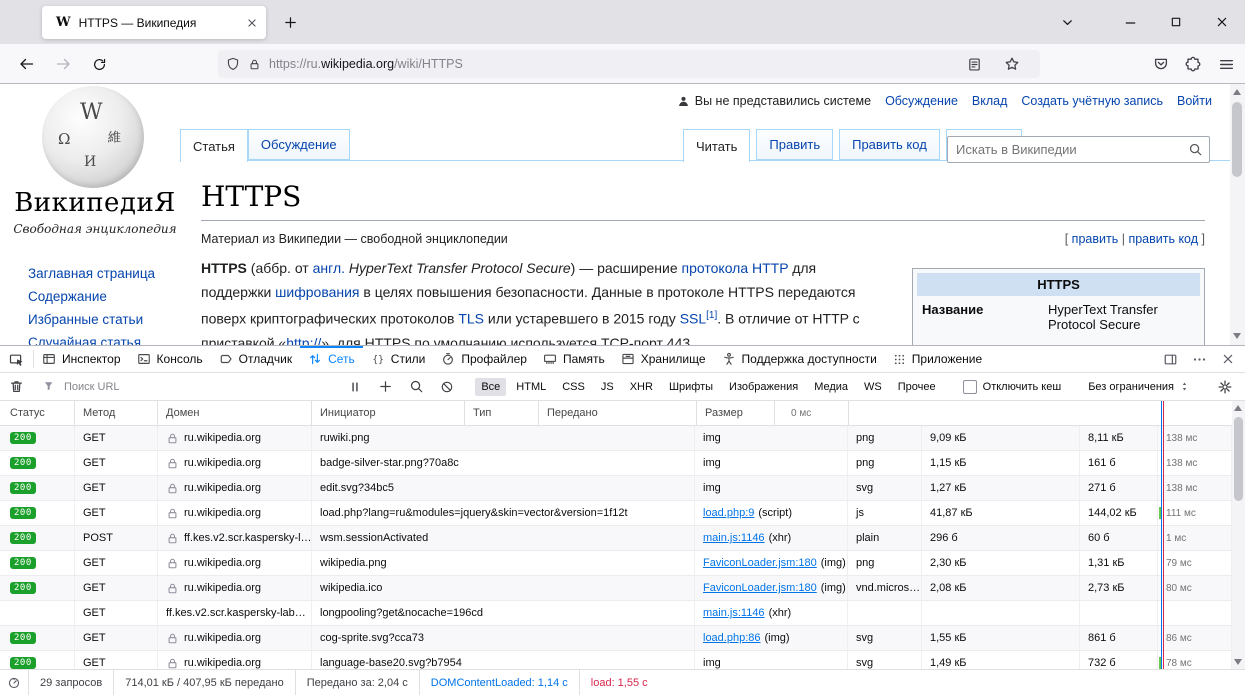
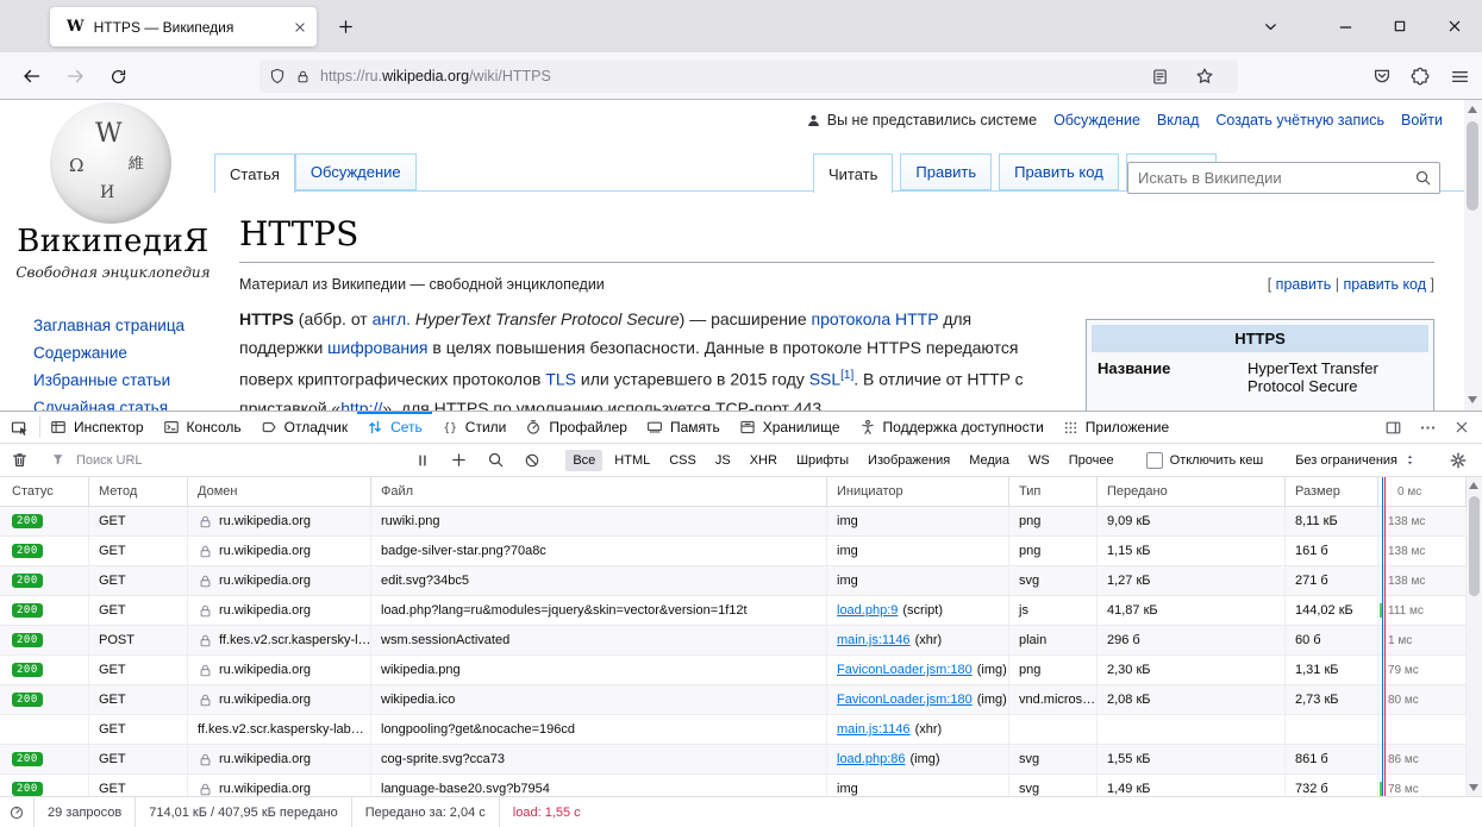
  W
  HTTPS — Википедия
  https://ru.wikipedia.org/wiki/HTTPS
  W
  Ω
  維
  И
  ВикипедиЯ
  Свободная энциклопедия
  Заглавная страница
  Содержание
  Избранные статьи
  Случайная статья
  Вы не представились системе
  Обсуждение
  Вклад
  Создать учётную запись
  Войти
  Статья
  Обсуждение
  Читать
  Править
  Править код
  Искать в Википедии
  HTTPS
  Материал из Википедии — свободной энциклопедии
  [ править | править код ]
  HTTPS (аббр. от англ. HyperText Transfer Protocol Secure) — расширение протокола HTTP для
  поддержки шифрования в целях повышения безопасности. Данные в протоколе HTTPS передаются
  поверх криптографических протоколов TLS или устаревшего в 2015 году SSL[1]. В отличие от HTTP с
  приставкой «http://», для HTTPS по умолчанию используется TCP-порт 443.
  HTTPS
  Название
  HyperText Transfer Protocol Secure
  Инспектор
  Консоль
  Отладчик
  Сеть
  {}
  Стили
  Профайлер
  Память
  Хранилище
  Поддержка доступности
  Приложение
  Поиск URL
  Все
  HTML
  CSS
  JS
  XHR
  Шрифты
  Изображения
  Медиа
  WS
  Прочее
  Отключить кеш
  Без ограничения
  Статус
  Метод
  Домен
+ Файл
  Инициатор
  Тип
  Передано
  Размер
  0 мс
  200
  GET
  ru.wikipedia.org
  ruwiki.png
  img
  png
  9,09 кБ
  8,11 кБ
  138 мс
  200
  GET
  ru.wikipedia.org
  badge-silver-star.png?70a8c
  img
  png
  1,15 кБ
  161 б
  138 мс
  200
  GET
  ru.wikipedia.org
  edit.svg?34bc5
  img
  svg
  1,27 кБ
  271 б
  138 мс
  200
  GET
  ru.wikipedia.org
  load.php?lang=ru&modules=jquery&skin=vector&version=1f12t
  load.php:9
  (script)
  js
  41,87 кБ
  144,02 кБ
  111 мс
  200
  POST
  ff.kes.v2.scr.kaspersky-l…
  wsm.sessionActivated
  main.js:1146
  (xhr)
  plain
  296 б
  60 б
  1 мс
  200
  GET
  ru.wikipedia.org
  wikipedia.png
  FaviconLoader.jsm:180
  (img)
  png
  2,30 кБ
  1,31 кБ
  79 мс
  200
  GET
  ru.wikipedia.org
  wikipedia.ico
  FaviconLoader.jsm:180
  (img)
  vnd.micros…
  2,08 кБ
  2,73 кБ
  80 мс
  GET
  ff.kes.v2.scr.kaspersky-lab…
  longpooling?get&nocache=196cd
  main.js:1146
  (xhr)
  200
  GET
  ru.wikipedia.org
  cog-sprite.svg?cca73
  load.php:86
  (img)
  svg
  1,55 кБ
  861 б
  86 мс
  200
  GET
  ru.wikipedia.org
  language-base20.svg?b7954
  img
  svg
  1,49 кБ
  732 б
  78 мс
  29 запросов
  714,01 кБ / 407,95 кБ передано
  Передано за: 2,04 с
- DOMContentLoaded: 1,14 с
  load: 1,55 с
